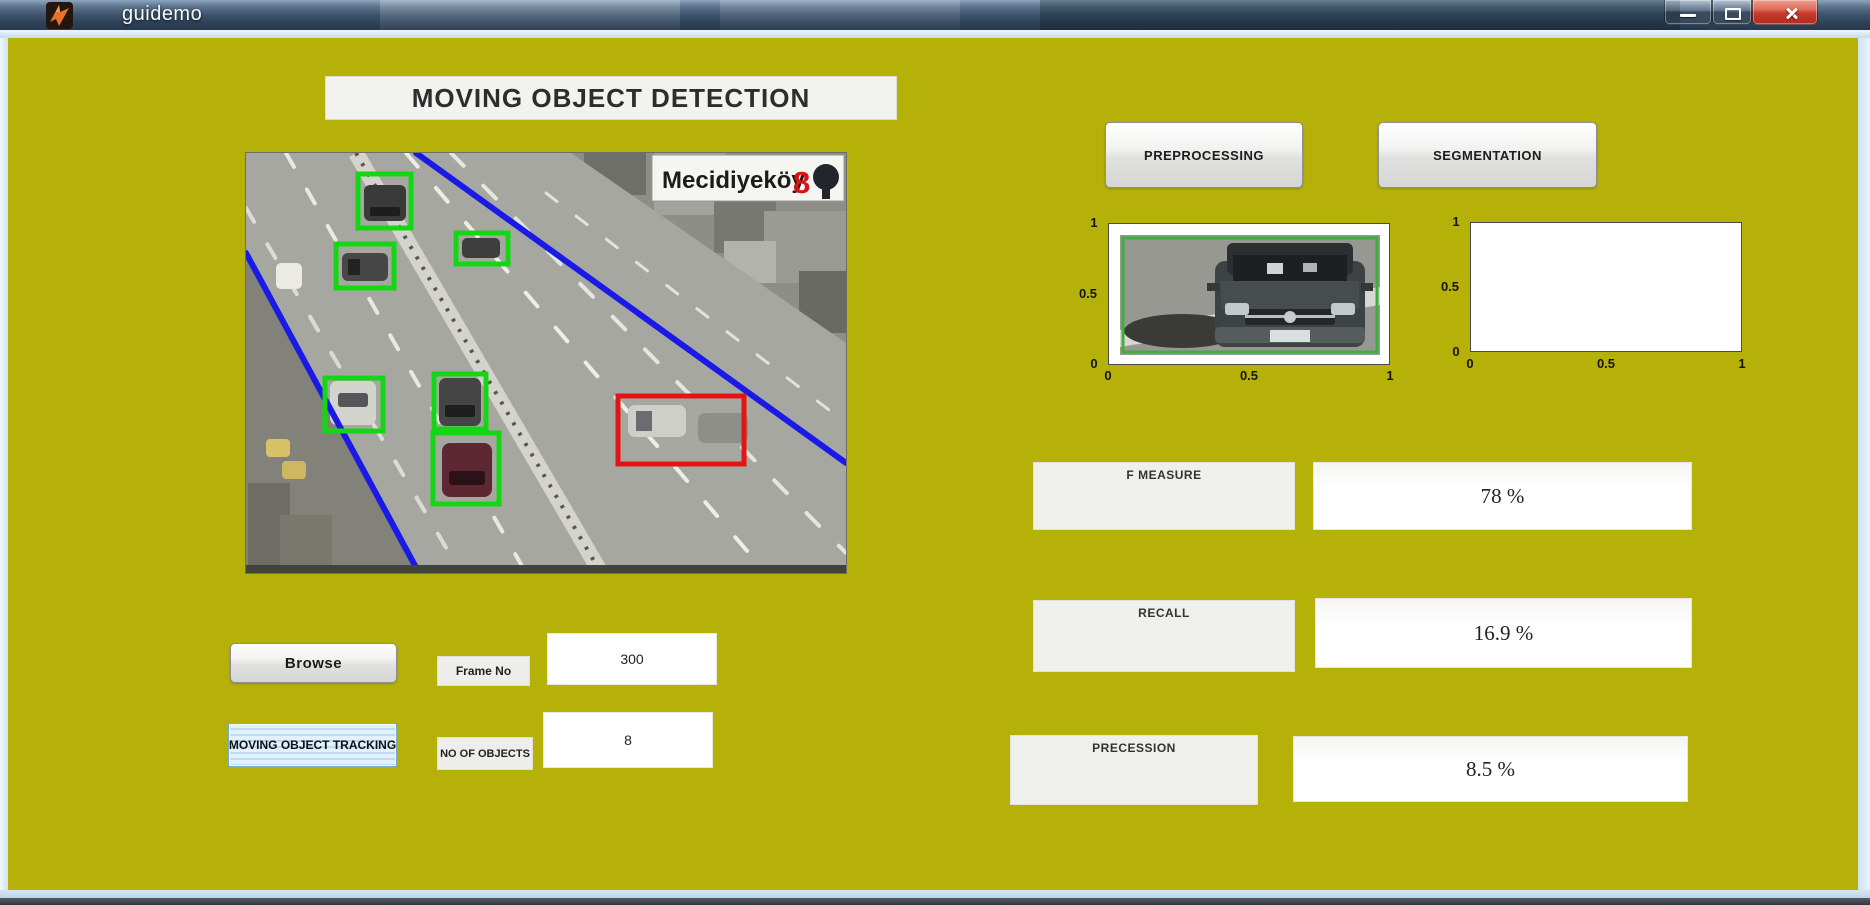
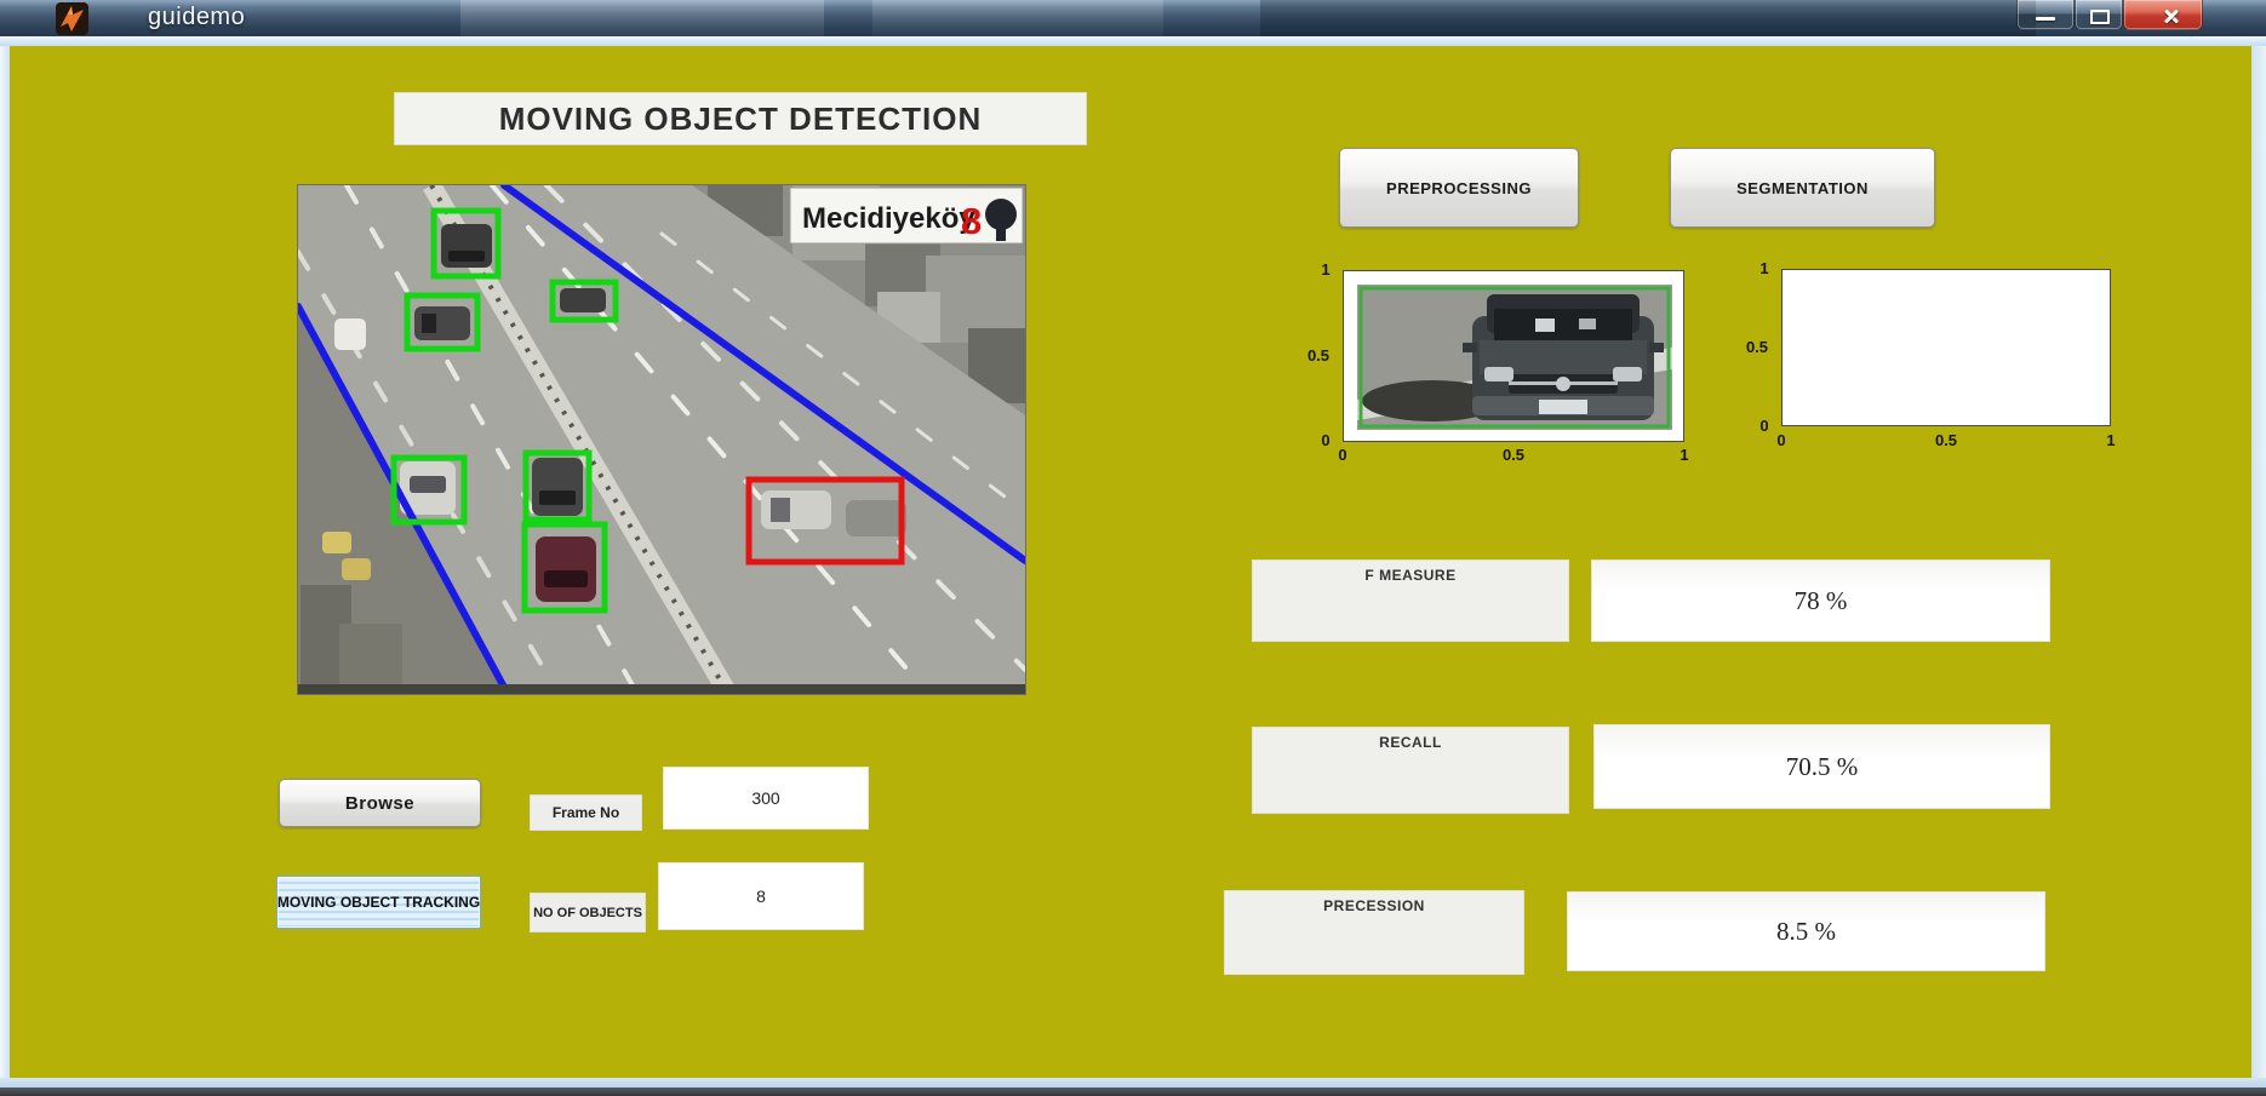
  guidemo
  MOVING OBJECT DETECTION
  Mecidiyeköy
  8
  PREPROCESSING
  SEGMENTATION
  1
  0.5
  0
  0
  0.5
  1
  1
  0.5
  0
  0
  0.5
  1
  F MEASURE
  78 %
  RECALL
- 16.9 %
+ 70.5 %
  PRECESSION
  8.5 %
  Browse
  Frame No
  300
  MOVING OBJECT TRACKING
  NO OF OBJECTS
  8
